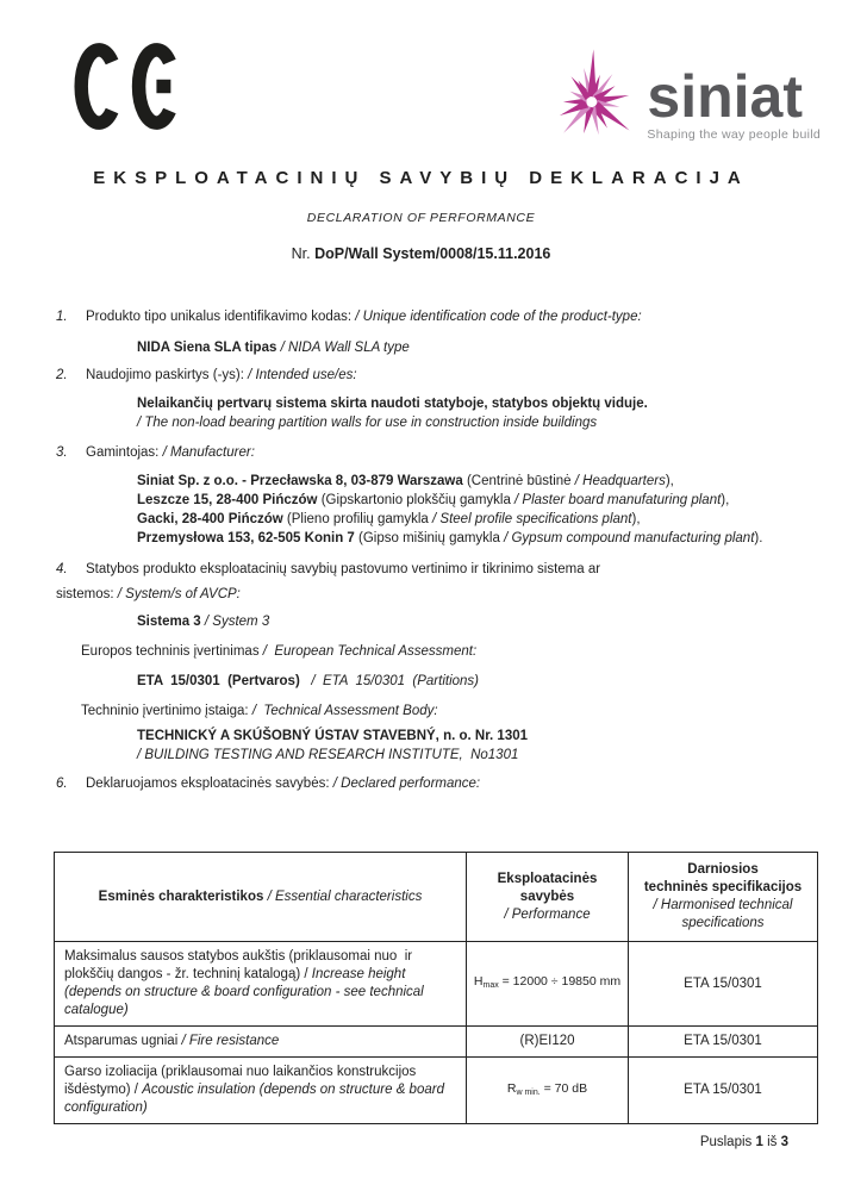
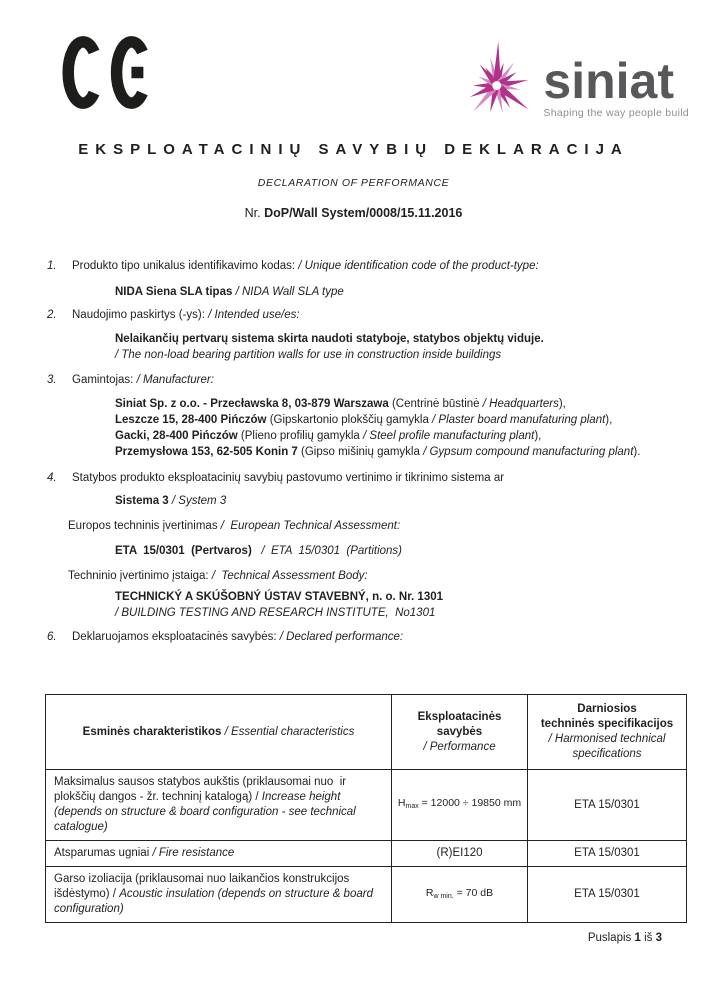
  siniat
  Shaping the way people build
  EKSPLOATACINIŲ SAVYBIŲ DEKLARACIJA
  DECLARATION OF PERFORMANCE
  Nr. DoP/Wall System/0008/15.11.2016
  1.
  Produkto tipo unikalus identifikavimo kodas: / Unique identification code of the product-type:
  NIDA Siena SLA tipas / NIDA Wall SLA type
  2.
  Naudojimo paskirtys (-ys): / Intended use/es:
  Nelaikančių pertvarų sistema skirta naudoti statyboje, statybos objektų viduje.
  / The non-load bearing partition walls for use in construction inside buildings
  3.
  Gamintojas: / Manufacturer:
  Siniat Sp. z o.o. - Przecławska 8, 03-879 Warszawa (Centrinė būstinė / Headquarters),
  Leszcze 15, 28-400 Pińczów (Gipskartonio plokščių gamykla / Plaster board manufaturing plant),
- Gacki, 28-400 Pińczów (Plieno profilių gamykla / Steel profile specifications plant),
+ Gacki, 28-400 Pińczów (Plieno profilių gamykla / Steel profile manufacturing plant),
  Przemysłowa 153, 62-505 Konin 7 (Gipso mišinių gamykla / Gypsum compound manufacturing plant).
  4.
  Statybos produkto eksploatacinių savybių pastovumo vertinimo ir tikrinimo sistema ar
- sistemos: / System/s of AVCP:
  Sistema 3 / System 3
  Europos techninis įvertinimas / European Technical Assessment:
  ETA 15/0301 (Pertvaros) / ETA 15/0301 (Partitions)
  Techninio įvertinimo įstaiga: / Technical Assessment Body:
  TECHNICKÝ A SKÚŠOBNÝ ÚSTAV STAVEBNÝ, n. o. Nr. 1301
  / BUILDING TESTING AND RESEARCH INSTITUTE, No1301
  6.
  Deklaruojamos eksploatacinės savybės: / Declared performance:
  Esminės charakteristikos / Essential characteristics	Eksploatacinės savybės / Performance	Darniosios techninės specifikacijos / Harmonised technical specifications
  Maksimalus sausos statybos aukštis (priklausomai nuo ir plokščių dangos - žr. techninį katalogą) / Increase height (depends on structure & board configuration - see technical catalogue)	H = 12000 ÷ 19850 mm	ETA 15/0301
  Atsparumas ugniai / Fire resistance	(R)EI120	ETA 15/0301
  Garso izoliacija (priklausomai nuo laikančios konstrukcijos išdėstymo) / Acoustic insulation (depends on structure & board configuration)	R = 70 dB	ETA 15/0301
  Puslapis 1 iš 3
